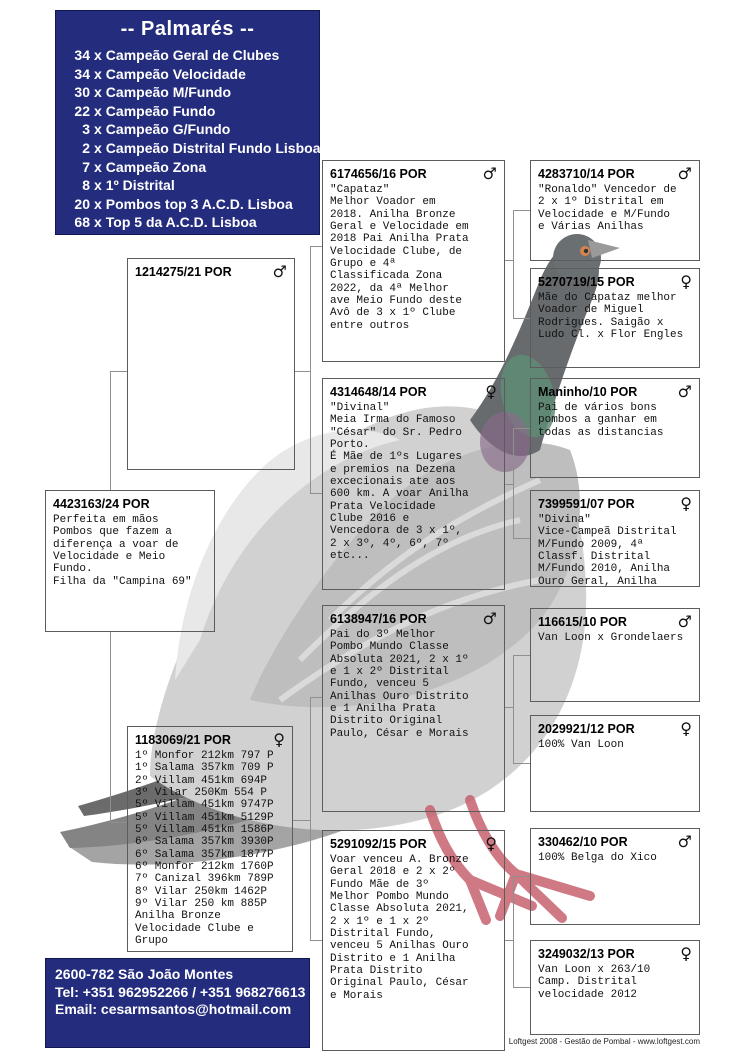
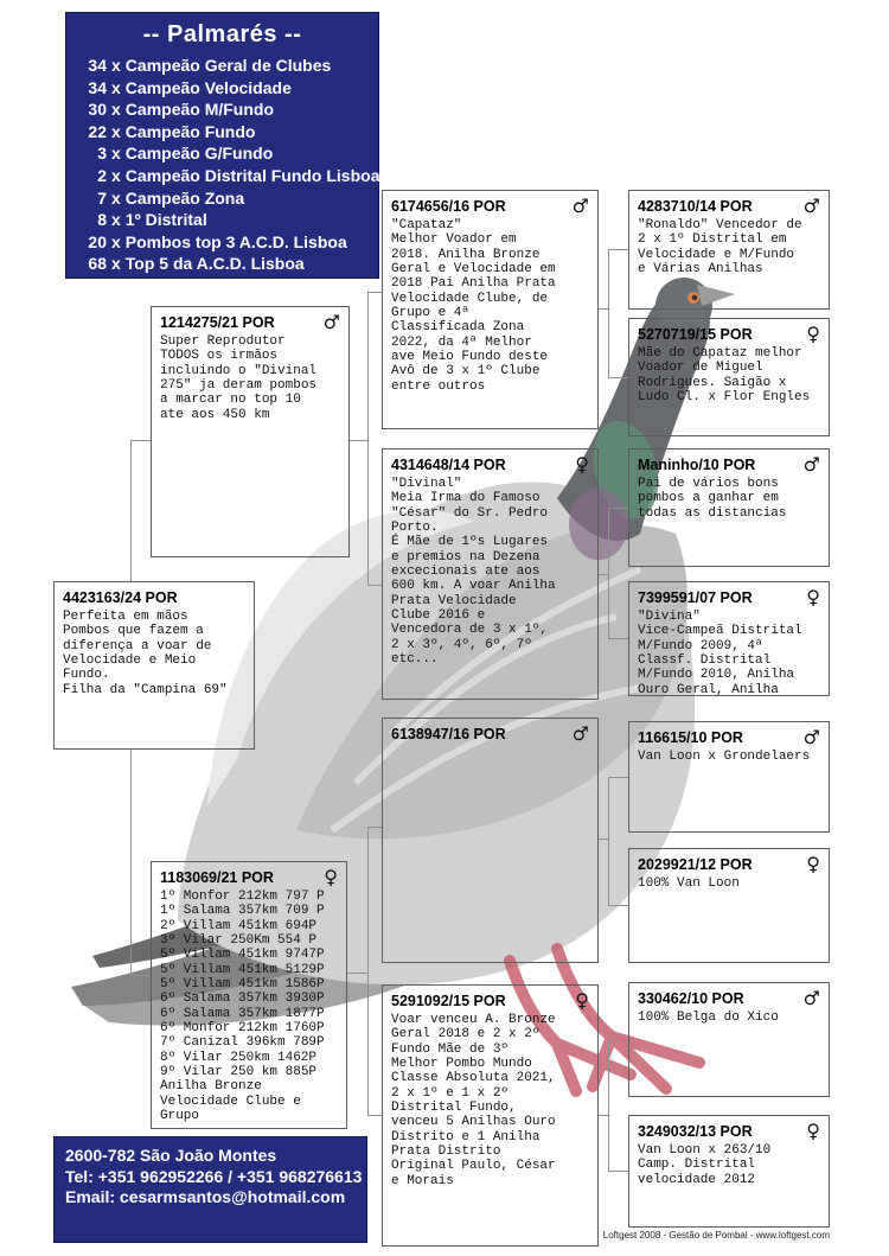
  -- Palmarés --
  34
  x
  Campeão Geral de Clubes
  34
  x
  Campeão Velocidade
  30
  x
  Campeão M/Fundo
  22
  x
  Campeão Fundo
  3
  x
  Campeão G/Fundo
  2
  x
  Campeão Distrital Fundo Lisboa
  7
  x
  Campeão Zona
  8
  x
  1º Distrital
  20
  x
  Pombos top 3 A.C.D. Lisboa
  68
  x
  Top 5 da A.C.D. Lisboa
  1214275/21 POR
  ♂
+ Super Reprodutor
+ TODOS os irmãos
+ incluindo o "Divinal
+ 275" ja deram pombos
+ a marcar no top 10
+ ate aos 450 km
  4423163/24 POR
  Perfeita em mãos
  Pombos que fazem a
  diferença a voar de
  Velocidade e Meio
  Fundo.
  Filha da "Campina 69"
  1183069/21 POR
  ♀
  1º Monfor 212km 797 P
  1º Salama 357km 709 P
  2º Villam 451km 694P
  3º Vilar 250Km 554 P
  5º Villam 451km 9747P
  5º Villam 451km 5129P
  5º Villam 451km 1586P
  6º Salama 357km 3930P
  6º Salama 357km 1877P
  6º Monfor 212km 1760P
  7º Canizal 396km 789P
  8º Vilar 250km 1462P
  9º Vilar 250 km 885P
  Anilha Bronze
  Velocidade Clube e
  Grupo
  6174656/16 POR
  ♂
  "Capataz"
  Melhor Voador em
  2018. Anilha Bronze
  Geral e Velocidade em
  2018 Pai Anilha Prata
  Velocidade Clube, de
  Grupo e 4ª
  Classificada Zona
  2022, da 4ª Melhor
  ave Meio Fundo deste
  Avô de 3 x 1º Clube
  entre outros
  4314648/14 POR
  ♀
  "Divinal"
  Meia Irma do Famoso
  "César" do Sr. Pedro
  Porto.
  É Mãe de 1ºs Lugares
  e premios na Dezena
  excecionais ate aos
  600 km. A voar Anilha
  Prata Velocidade
  Clube 2016 e
  Vencedora de 3 x 1º,
  2 x 3º, 4º, 6º, 7º
  etc...
  6138947/16 POR
  ♂
- Pai do 3º Melhor
- Pombo Mundo Classe
- Absoluta 2021, 2 x 1º
- e 1 x 2º Distrital
- Fundo, venceu 5
- Anilhas Ouro Distrito
- e 1 Anilha Prata
- Distrito Original
- Paulo, César e Morais
  5291092/15 POR
  ♀
  Voar venceu A. Bronze
  Geral 2018 e 2 x 2º
  Fundo Mãe de 3º
  Melhor Pombo Mundo
  Classe Absoluta 2021,
  2 x 1º e 1 x 2º
  Distrital Fundo,
  venceu 5 Anilhas Ouro
  Distrito e 1 Anilha
  Prata Distrito
  Original Paulo, César
  e Morais
  4283710/14 POR
  ♂
  "Ronaldo" Vencedor de
  2 x 1º Distrital em
  Velocidade e M/Fundo
  e Várias Anilhas
  5270719/15 POR
  ♀
  Mãe do Capataz melhor
  Voador de Miguel
  Rodrigues. Saigão x
  Ludo Cl. x Flor Engles
  Maninho/10 POR
  ♂
  Pai de vários bons
  pombos a ganhar em
  todas as distancias
  7399591/07 POR
  ♀
  "Divina"
  Vice-Campeã Distrital
  M/Fundo 2009, 4ª
  Classf. Distrital
  M/Fundo 2010, Anilha
  Ouro Geral, Anilha
  116615/10 POR
  ♂
  Van Loon x Grondelaers
  2029921/12 POR
  ♀
  100% Van Loon
  330462/10 POR
  ♂
  100% Belga do Xico
  3249032/13 POR
  ♀
  Van Loon x 263/10
  Camp. Distrital
  velocidade 2012
  2600-782 São João Montes
  Tel: +351 962952266 / +351 968276613
  Email: cesarmsantos@hotmail.com
  Loftgest 2008 - Gestão de Pombal - www.loftgest.com
